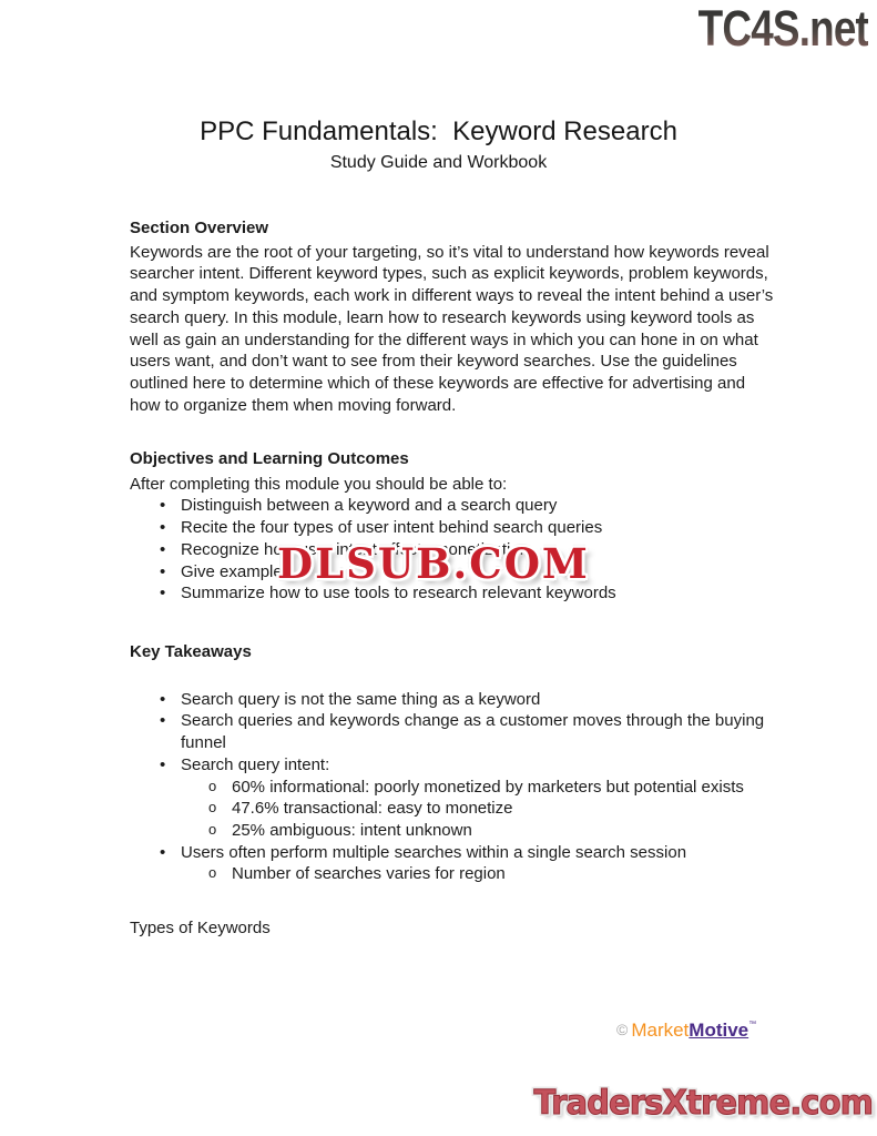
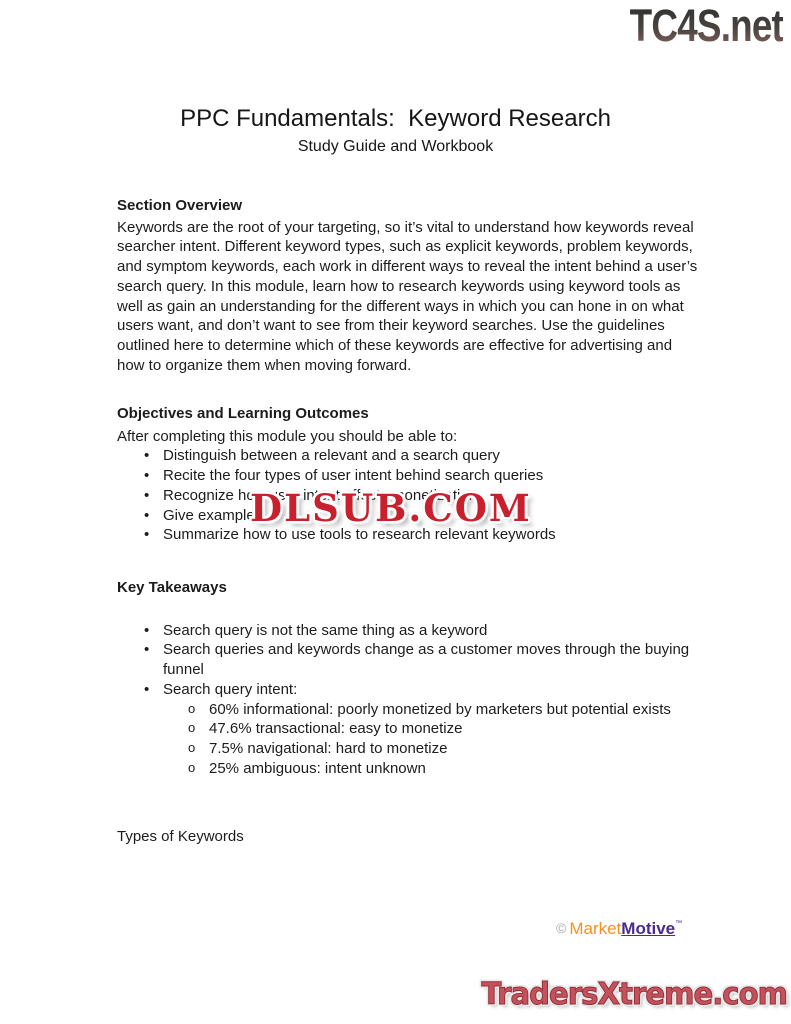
  TC4S.net
  PPC Fundamentals: Keyword Research
  Study Guide and Workbook
  Section Overview
  Keywords are the root of your targeting, so it’s vital to understand how keywords reveal
  searcher intent. Different keyword types, such as explicit keywords, problem keywords,
  and symptom keywords, each work in different ways to reveal the intent behind a user’s
  search query. In this module, learn how to research keywords using keyword tools as
  well as gain an understanding for the different ways in which you can hone in on what
  users want, and don’t want to see from their keyword searches. Use the guidelines
  outlined here to determine which of these keywords are effective for advertising and
  how to organize them when moving forward.
  Objectives and Learning Outcomes
  After completing this module you should be able to:
- Distinguish between a keyword and a search query
+ Distinguish between a relevant and a search query
  Recite the four types of user intent behind search queries
  Recognize how user intent affects monetization
  Give examples
  Summarize how to use tools to research relevant keywords
  DLSUB.COM
  Key Takeaways
  Search query is not the same thing as a keyword
  Search queries and keywords change as a customer moves through the buying funnel
  Search query intent:
  60% informational: poorly monetized by marketers but potential exists
  47.6% transactional: easy to monetize
+ 7.5% navigational: hard to monetize
  25% ambiguous: intent unknown
- Users often perform multiple searches within a single search session
- Number of searches varies for region
  Types of Keywords
  © MarketMotive
  TradersXtreme.com
